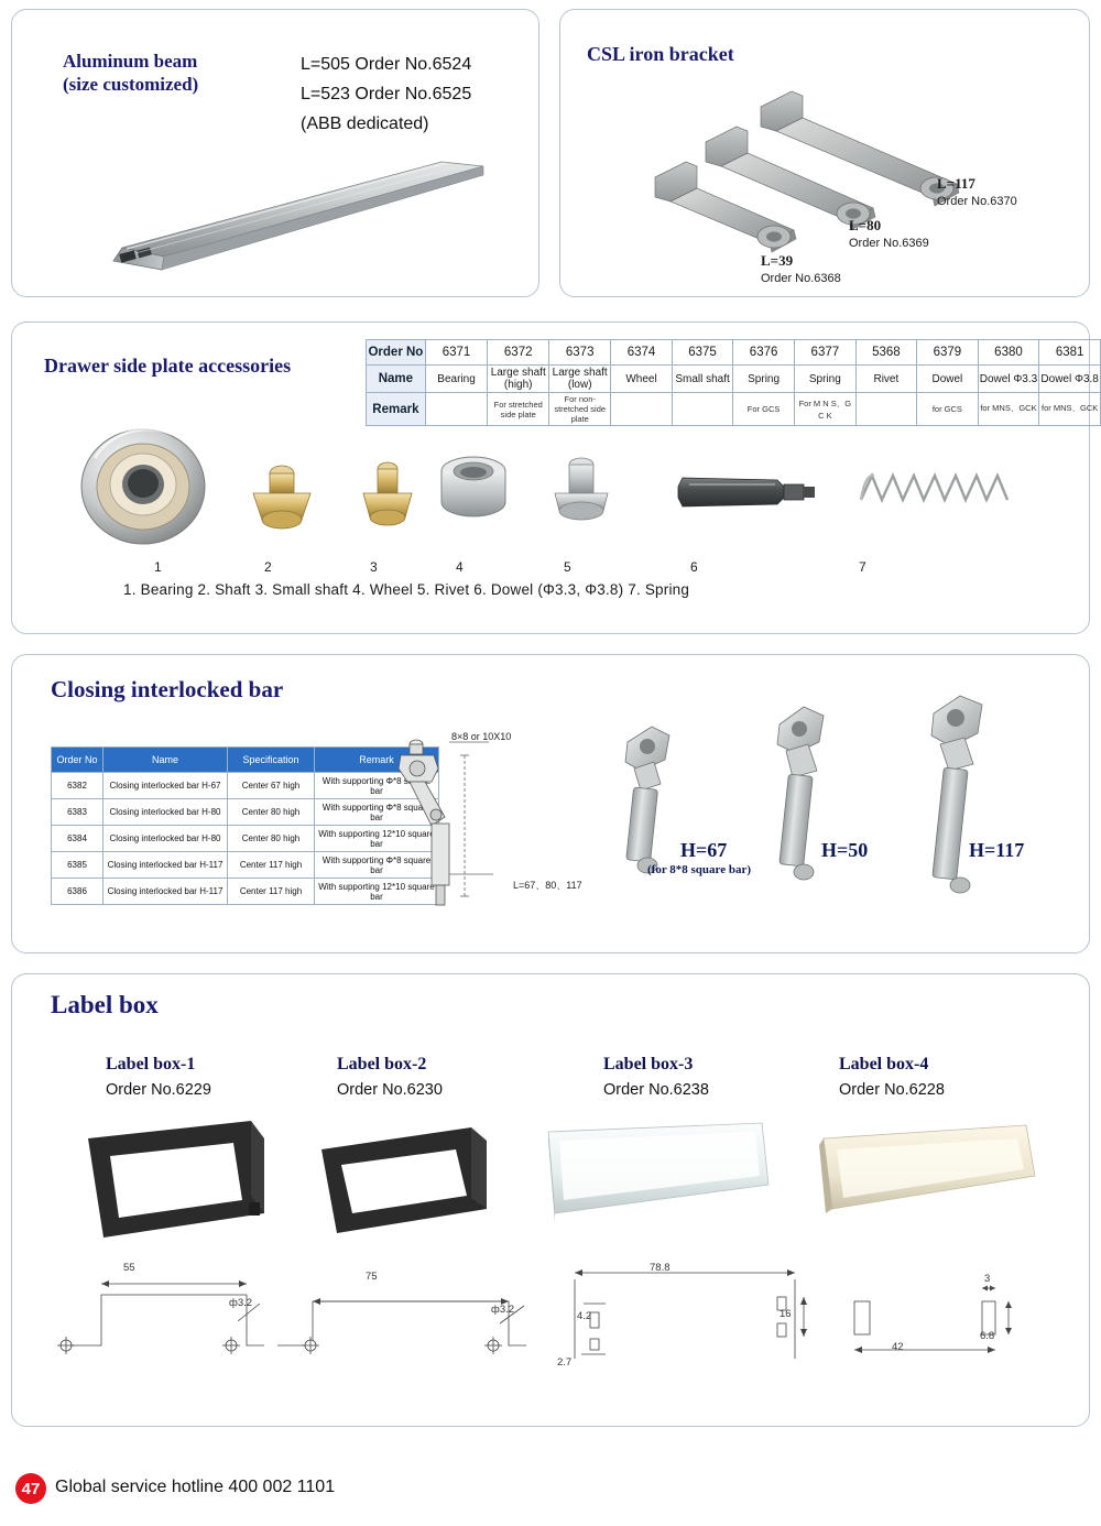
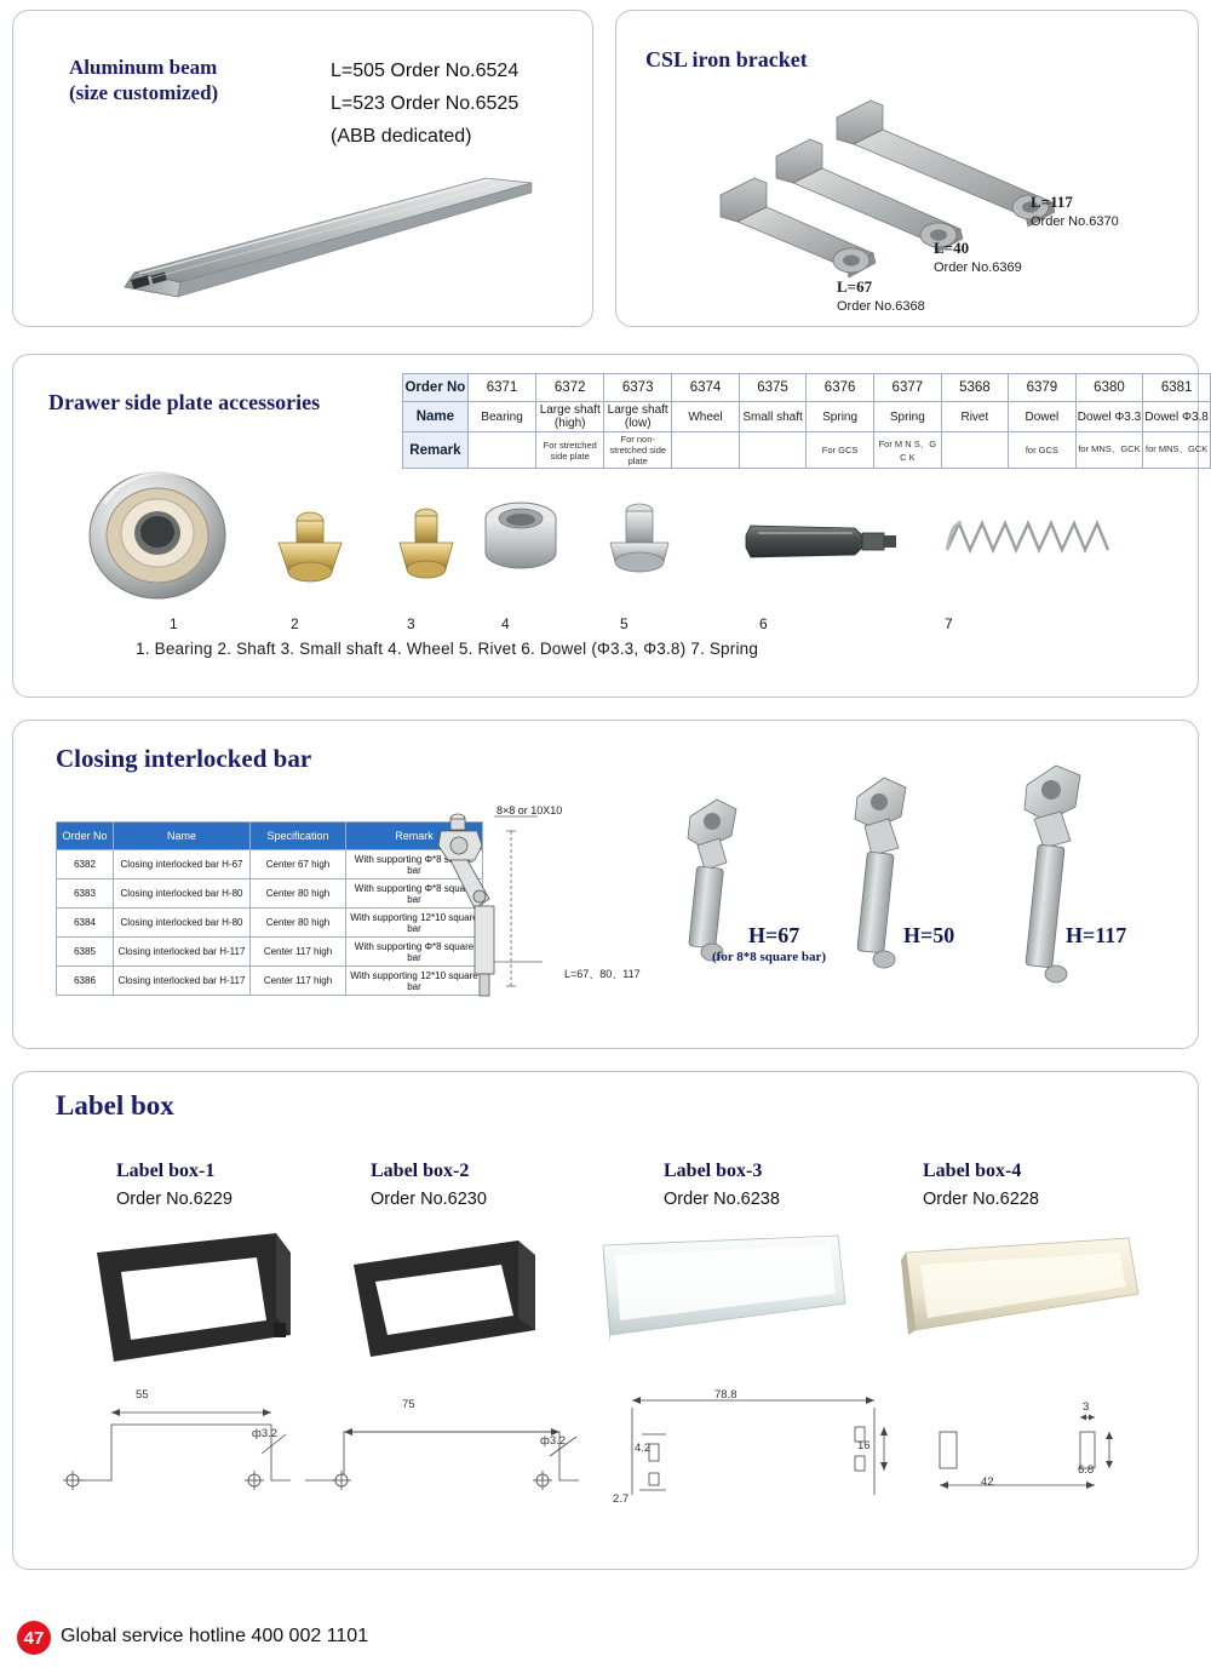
  Aluminum beam
  (size customized)
  L=505 Order No.6524
  L=523 Order No.6525
  (ABB dedicated)
  CSL iron bracket
- L=39
+ L=67
  Order No.6368
- L=80
+ L=40
  Order No.6369
  L=117
  Order No.6370
  Drawer side plate accessories
  Order No	6371	6372	6373	6374	6375	6376	6377	5368	6379	6380	6381
  Name	Bearing	Large shaft (high)	Large shaft (low)	Wheel	Small shaft	Spring	Spring	Rivet	Dowel	Dowel Φ3.3	Dowel Φ3.8
  Remark		For stretched side plate	For non-stretched side plate			For GCS	For M N S、G C K		for GCS	for MNS、GCK	for MNS、GCK
  1
  2
  3
  4
  5
  6
  7
  1. Bearing 2. Shaft 3. Small shaft 4. Wheel 5. Rivet 6. Dowel (Φ3.3, Φ3.8) 7. Spring
  Closing interlocked bar
  Order No	Name	Specification	Remark
  6382	Closing interlocked bar H-67	Center 67 high	With supporting Φ*8 s bar
  6383	Closing interlocked bar H-80	Center 80 high	With supporting Φ*8 squa bar
  6384	Closing interlocked bar H-80	Center 80 high	With supporting 12*10 squar bar
  6385	Closing interlocked bar H-117	Center 117 high	With supporting Φ*8 square bar
  6386	Closing interlocked bar H-117	Center 117 high	With supporting 12*10 square bar
  8×8 or 10X10
  L=67、80、117
  H=67
  (for 8*8 square bar)
  H=50
  H=117
  Label box
  Label box-1
  Order No.6229
  Label box-2
  Order No.6230
  Label box-3
  Order No.6238
  Label box-4
  Order No.6228
  55
  ф3.2
  75
  ф3.2
  78.8
  16
  4.2
  2.7
  42
  6.8
  3
  47
  Global service hotline 400 002 1101
